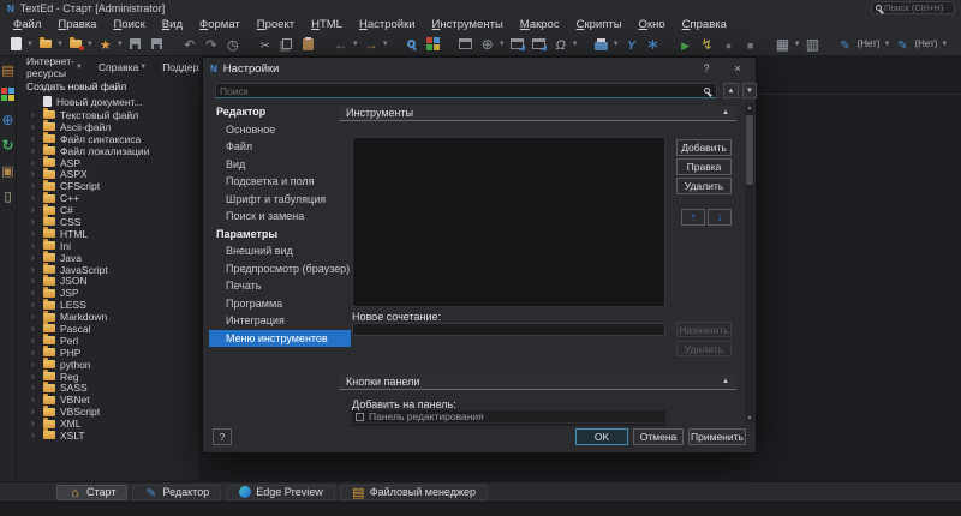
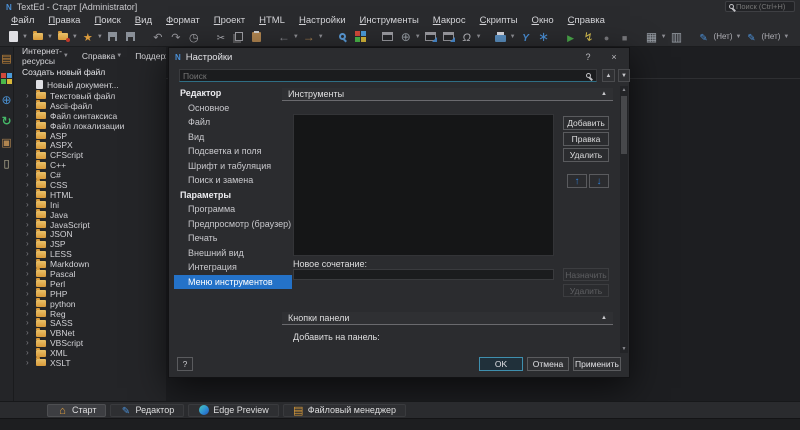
  N
  TextEd - Старт [Administrator]
  Файл
  Правка
  Поиск
  Вид
  Формат
  Проект
  HTML
  Настройки
  Инструменты
  Макрос
  Скрипты
  Окно
  Справка
  Поиск (Ctrl+H)
  (Нет)
  (Нет)
  Интернет-ресурсы
  Справка
  Создать новый файл
  Новый документ...
  ›
  Текстовый файл
  ›
  Ascii-файл
  ›
  Файл синтаксиса
  ›
  Файл локализации
  ›
  ASP
  ›
  ASPX
  ›
  CFScript
  ›
  C++
  ›
  C#
  ›
  CSS
  ›
  HTML
  ›
  Ini
  ›
  Java
  ›
  JavaScript
  ›
  JSON
  ›
  JSP
  ›
  LESS
  ›
  Markdown
  ›
  Pascal
  ›
  Perl
  ›
  PHP
  ›
  python
  ›
  Reg
  ›
  SASS
  ›
  VBNet
  ›
  VBScript
  ›
  XML
  ›
  XSLT
  N
  Настройки
  ?
  ×
  Поиск
  Редактор
  Основное
  Файл
  Вид
  Подсветка и поля
  Шрифт и табуляция
  Поиск и замена
  Параметры
- Внешний вид
+ Программа
  Предпросмотр (браузер)
  Печать
- Программа
+ Внешний вид
  Интеграция
  Меню инструментов
  Инструменты
  Добавить
  Правка
  Удалить
  ↑
  ↓
  Новое сочетание:
  Назначить
  Удалить
  Кнопки панели
  Добавить на панель:
- Панель редактирования
  ?
  OK
  Отмена
  Применить
  Старт
  Редактор
  Edge Preview
  Файловый менеджер
